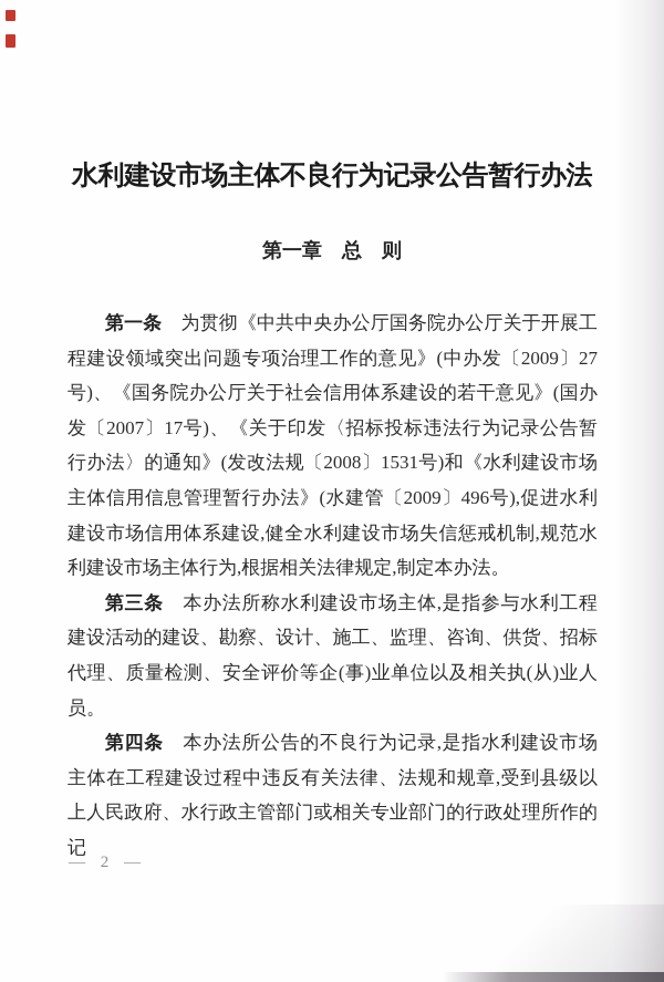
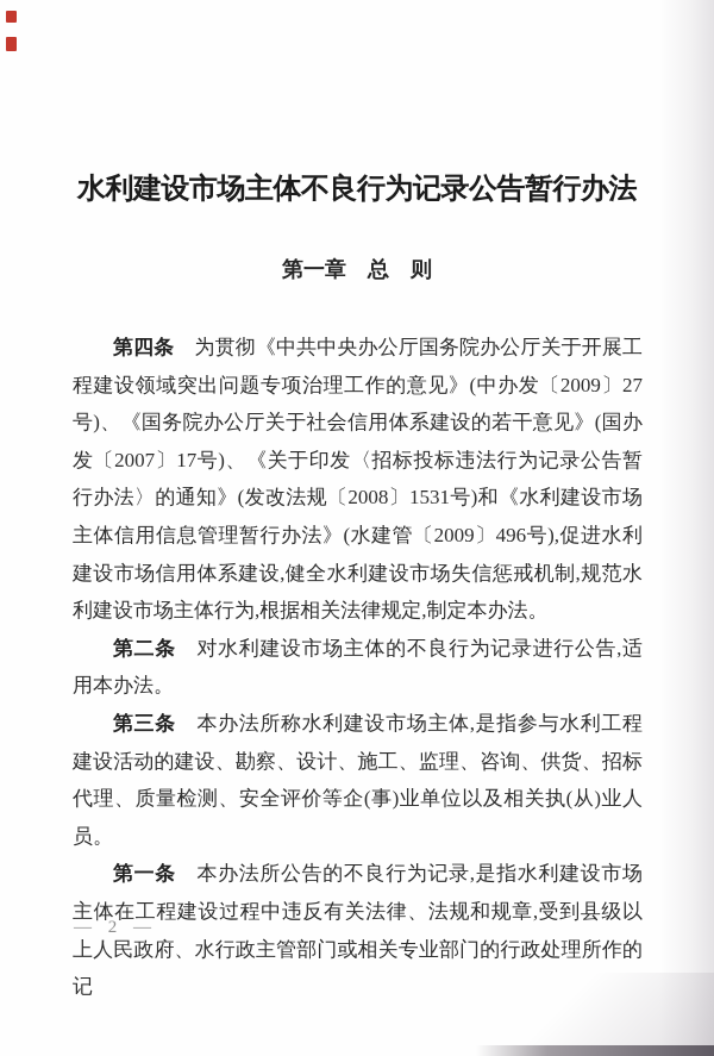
  水利建设市场主体不良行为记录公告暂行办法
  第一章 总 则
- 第一条 为贯彻《中共中央办公厅国务院办公厅关于开展工程建设领域突出问题专项治理工作的意见》(中办发〔2009〕27号)、《国务院办公厅关于社会信用体系建设的若干意见》(国办发〔2007〕17号)、《关于印发〈招标投标违法行为记录公告暂行办法〉的通知》(发改法规〔2008〕1531号)和《水利建设市场主体信用信息管理暂行办法》(水建管〔2009〕496号),促进水利建设市场信用体系建设,健全水利建设市场失信惩戒机制,规范水利建设市场主体行为,根据相关法律规定,制定本办法。
+ 第四条 为贯彻《中共中央办公厅国务院办公厅关于开展工程建设领域突出问题专项治理工作的意见》(中办发〔2009〕27号)、《国务院办公厅关于社会信用体系建设的若干意见》(国办发〔2007〕17号)、《关于印发〈招标投标违法行为记录公告暂行办法〉的通知》(发改法规〔2008〕1531号)和《水利建设市场主体信用信息管理暂行办法》(水建管〔2009〕496号),促进水利建设市场信用体系建设,健全水利建设市场失信惩戒机制,规范水利建设市场主体行为,根据相关法律规定,制定本办法。
+ 第二条 对水利建设市场主体的不良行为记录进行公告,适用本办法。
  第三条 本办法所称水利建设市场主体,是指参与水利工程建设活动的建设、勘察、设计、施工、监理、咨询、供货、招标代理、质量检测、安全评价等企(事)业单位以及相关执(从)业人员。
- 第四条 本办法所公告的不良行为记录,是指水利建设市场主体在工程建设过程中违反有关法律、法规和规章,受到县级以上人民政府、水行政主管部门或相关专业部门的行政处理所作的记
+ 第一条 本办法所公告的不良行为记录,是指水利建设市场主体在工程建设过程中违反有关法律、法规和规章,受到县级以上人民政府、水行政主管部门或相关专业部门的行政处理所作的记
  — 2 —
